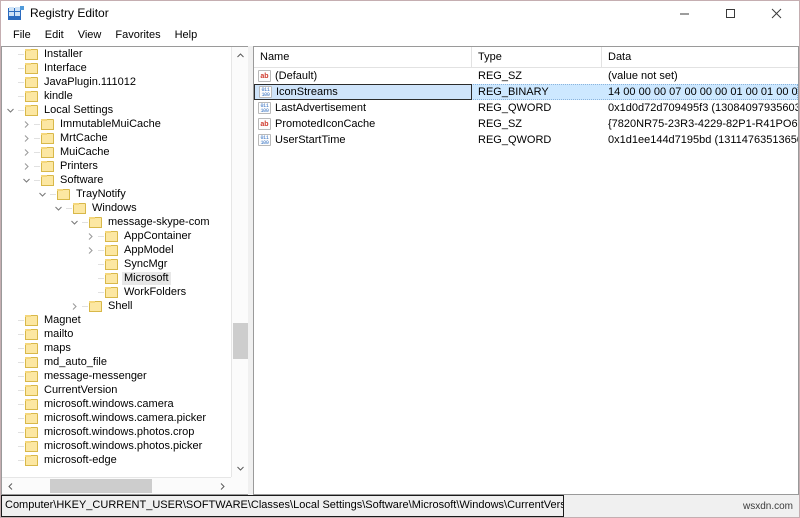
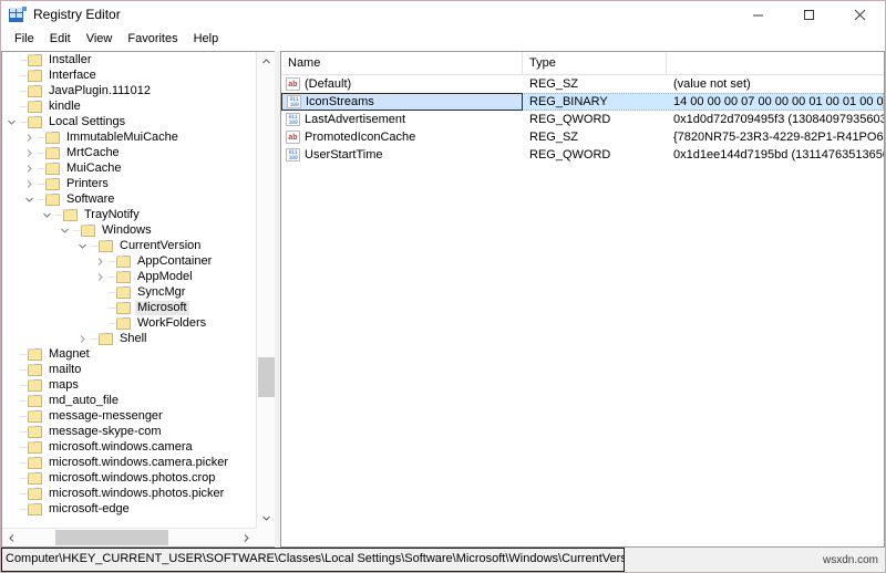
  Registry Editor
  File
  Edit
  View
  Favorites
  Help
  ···
  Installer
  ···
  Interface
  ···
  JavaPlugin.111012
  ···
  kindle
  ···
  Local Settings
  ···
  ImmutableMuiCache
  ···
  MrtCache
  ···
  MuiCache
  ···
  Printers
  ···
  Software
  ···
  TrayNotify
  ···
  Windows
  ···
- message-skype-com
+ CurrentVersion
  ···
  AppContainer
  ···
  AppModel
  ···
  SyncMgr
  ···
  Microsoft
  ···
  WorkFolders
  ···
  Shell
  ···
  Magnet
  ···
  mailto
  ···
  maps
  ···
  md_auto_file
  ···
  message-messenger
  ···
- CurrentVersion
+ message-skype-com
  ···
  microsoft.windows.camera
  ···
  microsoft.windows.camera.picker
  ···
  microsoft.windows.photos.crop
  ···
  microsoft.windows.photos.picker
  ···
  microsoft-edge
  Name
  Type
- Data
  (Default)
  REG_SZ
  (value not set)
  IconStreams
  REG_BINARY
  LastAdvertisement
  REG_QWORD
  0x1d0d72d709495f3 (13084097935603
  PromotedIconCache
  REG_SZ
  {7820NR75-23R3-4229-82P1-R41PO6
  UserStartTime
  REG_QWORD
  0x1d1ee144d7195bd (1311476351365
  Computer\HKEY_CURRENT_USER\SOFTWARE\Classes\Local Settings\Software\Microsoft\Windows\CurrentVers
  wsxdn.com
